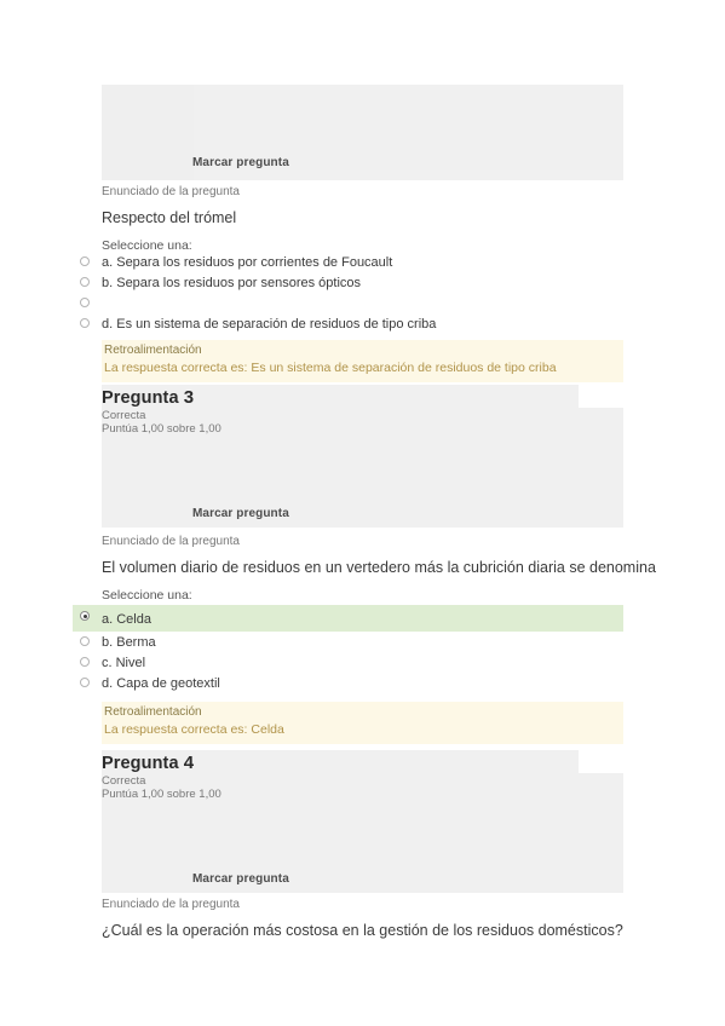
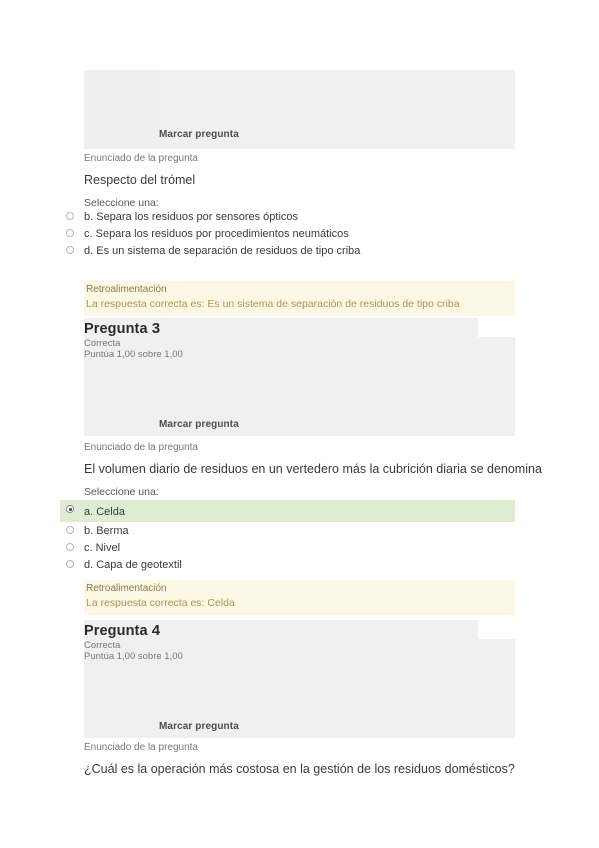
  Marcar pregunta
  Enunciado de la pregunta
  Respecto del trómel
  Seleccione una:
- a. Separa los residuos por corrientes de Foucault
  b. Separa los residuos por sensores ópticos
+ c. Separa los residuos por procedimientos neumáticos
  d. Es un sistema de separación de residuos de tipo criba
  Retroalimentación
  La respuesta correcta es: Es un sistema de separación de residuos de tipo criba
  Pregunta 3
  Correcta
  Puntúa 1,00 sobre 1,00
  Marcar pregunta
  Enunciado de la pregunta
  El volumen diario de residuos en un vertedero más la cubrición diaria se denomina
  Seleccione una:
  a. Celda
  b. Berma
  c. Nivel
  d. Capa de geotextil
  Retroalimentación
  La respuesta correcta es: Celda
  Pregunta 4
  Correcta
  Puntúa 1,00 sobre 1,00
  Marcar pregunta
  Enunciado de la pregunta
  ¿Cuál es la operación más costosa en la gestión de los residuos domésticos?
